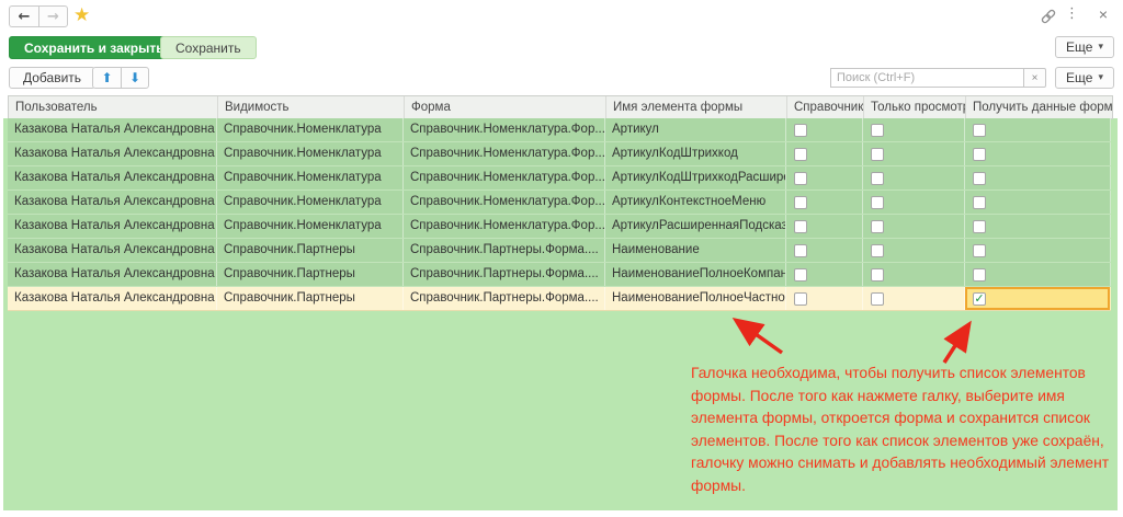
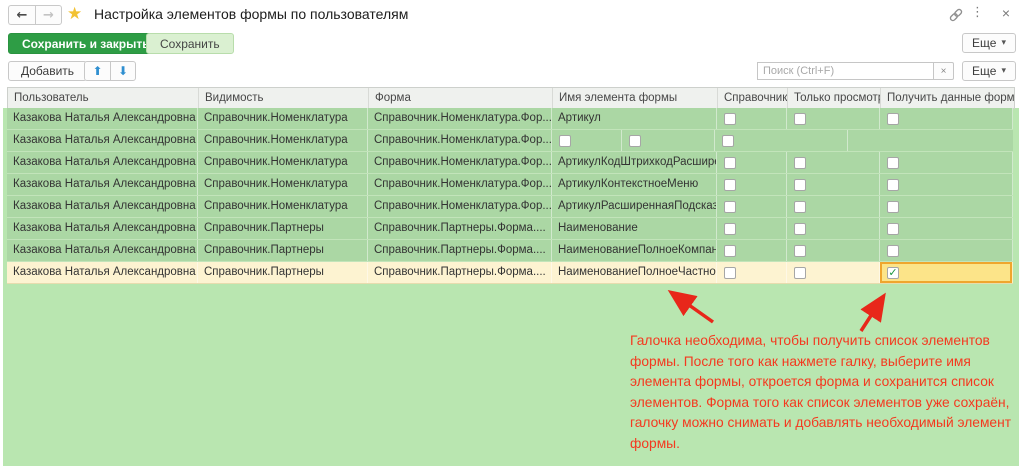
  ←
  →
  ★
+ Настройка элементов формы по пользователям
  ⋮
  ×
  Сохранить и закрыт
  Сохранить
  Еще
  ▾
  Добавить
  ⬆
  ⬇
  Поиск (Ctrl+F)
  ×
  Еще
  ▾
  Пользователь
  Видимость
  Форма
  Имя элемента формы
  Справочник
  Только просмот
  Получить данные форм
  Казакова Наталья Александровна
  Справочник.Номенклатура
  Справочник.Номенклатура.Фор...
  Артикул
  Казакова Наталья Александровна
  Справочник.Номенклатура
  Справочник.Номенклатура.Фор...
- АртикулКодШтрихкод
  Казакова Наталья Александровна
  Справочник.Номенклатура
  Справочник.Номенклатура.Фор...
  АртикулКодШтрихкодРасшир
  Казакова Наталья Александровна
  Справочник.Номенклатура
  Справочник.Номенклатура.Фор...
  АртикулКонтекстноеМеню
  Казакова Наталья Александровна
  Справочник.Номенклатура
  Справочник.Номенклатура.Фор...
  АртикулРасширеннаяПодсказ
  Казакова Наталья Александровна
  Справочник.Партнеры
  Справочник.Партнеры.Форма....
  Наименование
  Казакова Наталья Александровна
  Справочник.Партнеры
  Справочник.Партнеры.Форма....
  НаименованиеПолноеКомпан
  Казакова Наталья Александровна
  Справочник.Партнеры
  Справочник.Партнеры.Форма....
  НаименованиеПолноеЧастно
  ✓
- Галочка необходима, чтобы получить список элементов формы. После того как нажмете галку, выберите имя элемента формы, откроется форма и сохранится список элементов. После того как список элементов уже сохраён, галочку можно снимать и добавлять необходимый элемент формы.
+ Галочка необходима, чтобы получить список элементов формы. После того как нажмете галку, выберите имя элемента формы, откроется форма и сохранится список элементов. Форма того как список элементов уже сохраён, галочку можно снимать и добавлять необходимый элемент формы.
